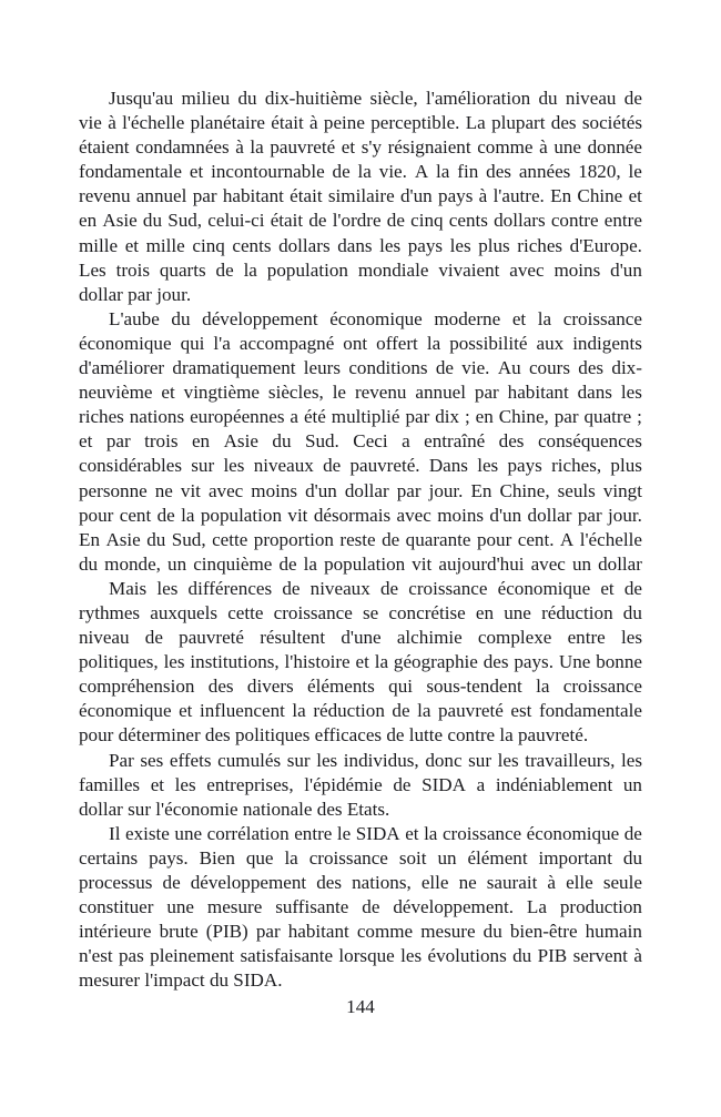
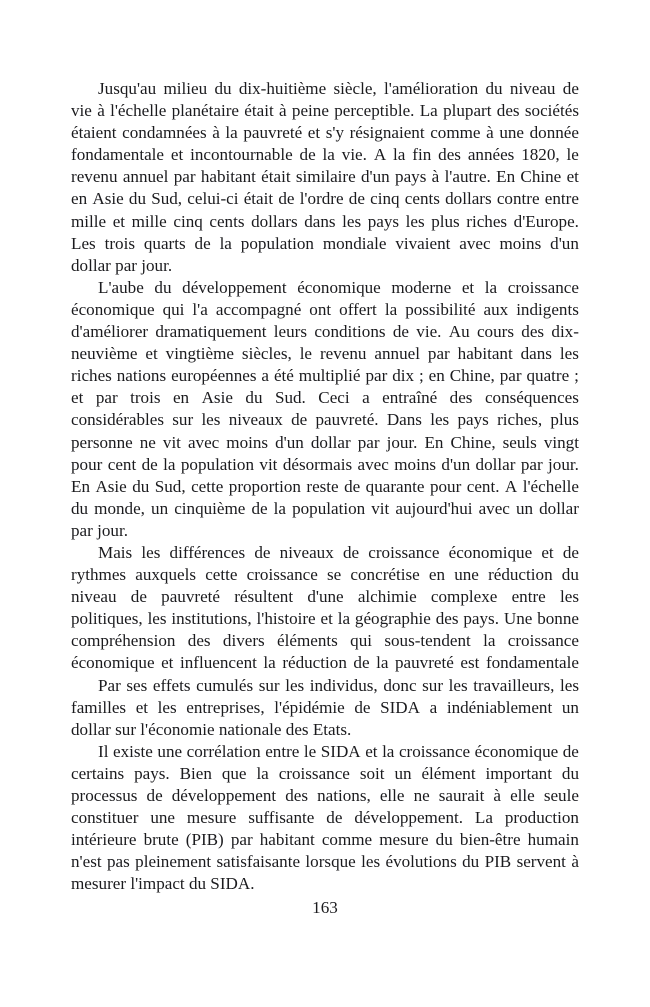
  Jusqu'au
  milieu
  du
  dix-huitième
  siècle,
  l'amélioration
  du
  niveau
  de
  vie
  à
  l'échelle
  planétaire
  était
  à
  peine
  perceptible.
  La
  plupart
  des
  sociétés
  étaient
  condamnées
  à
  la
  pauvreté
  et
  s'y
  résignaient
  comme
  à
  une
  donnée
  fondamentale
  et
  incontournable
  de
  la
  vie.
  A
  la
  fin
  des
  années
  1820,
  le
  revenu
  annuel
  par
  habitant
  était
  similaire
  d'un
  pays
  à
  l'autre.
  En
  Chine
  et
  en
  Asie
  du
  Sud,
  celui-ci
  était
  de
  l'ordre
  de
  cinq
  cents
  dollars
  contre
  entre
  mille
  et
  mille
  cinq
  cents
  dollars
  dans
  les
  pays
  les
  plus
  riches
  d'Europe.
  Les
  trois
  quarts
  de
  la
  population
  mondiale
  vivaient
  avec
  moins
  d'un
  dollar par jour.
  L'aube
  du
  développement
  économique
  moderne
  et
  la
  croissance
  économique
  qui
  l'a
  accompagné
  ont
  offert
  la
  possibilité
  aux
  indigents
  d'améliorer
  dramatiquement
  leurs
  conditions
  de
  vie.
  Au
  cours
  des
  dix-
  neuvième
  et
  vingtième
  siècles,
  le
  revenu
  annuel
  par
  habitant
  dans
  les
  riches
  nations
  européennes
  a
  été
  multiplié
  par
  dix
  ;
  en
  Chine,
  par
  quatre
  ;
  et
  par
  trois
  en
  Asie
  du
  Sud.
  Ceci
  a
  entraîné
  des
  conséquences
  considérables
  sur
  les
  niveaux
  de
  pauvreté.
  Dans
  les
  pays
  riches,
  plus
  personne
  ne
  vit
  avec
  moins
  d'un
  dollar
  par
  jour.
  En
  Chine,
  seuls
  vingt
  pour
  cent
  de
  la
  population
  vit
  désormais
  avec
  moins
  d'un
  dollar
  par
  jour.
  En
  Asie
  du
  Sud,
  cette
  proportion
  reste
  de
  quarante
  pour
  cent.
  A
  l'échelle
  du
  monde,
  un
  cinquième
  de
  la
  population
  vit
  aujourd'hui
  avec
  un
  dollar
+ par jour.
  Mais
  les
  différences
  de
  niveaux
  de
  croissance
  économique
  et
  de
  rythmes
  auxquels
  cette
  croissance
  se
  concrétise
  en
  une
  réduction
  du
  niveau
  de
  pauvreté
  résultent
  d'une
  alchimie
  complexe
  entre
  les
  politiques,
  les
  institutions,
  l'histoire
  et
  la
  géographie
  des
  pays.
  Une
  bonne
  compréhension
  des
  divers
  éléments
  qui
  sous-tendent
  la
  croissance
  économique
  et
  influencent
  la
  réduction
  de
  la
  pauvreté
  est
  fondamentale
- pour déterminer des politiques efficaces de lutte contre la pauvreté.
  Par
  ses
  effets
  cumulés
  sur
  les
  individus,
  donc
  sur
  les
  travailleurs,
  les
  familles
  et
  les
  entreprises,
  l'épidémie
  de
  SIDA
  a
  indéniablement
  un
  dollar sur l'économie nationale des Etats.
  Il
  existe
  une
  corrélation
  entre
  le
  SIDA
  et
  la
  croissance
  économique
  de
  certains
  pays.
  Bien
  que
  la
  croissance
  soit
  un
  élément
  important
  du
  processus
  de
  développement
  des
  nations,
  elle
  ne
  saurait
  à
  elle
  seule
  constituer
  une
  mesure
  suffisante
  de
  développement.
  La
  production
  intérieure
  brute
  (PIB)
  par
  habitant
  comme
  mesure
  du
  bien-être
  humain
  n'est
  pas
  pleinement
  satisfaisante
  lorsque
  les
  évolutions
  du
  PIB
  servent
  à
  mesurer l'impact du SIDA.
- 144
+ 163
